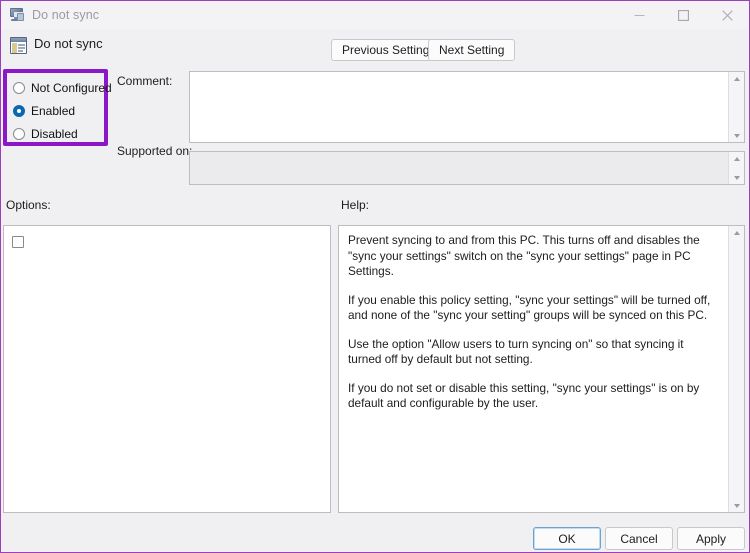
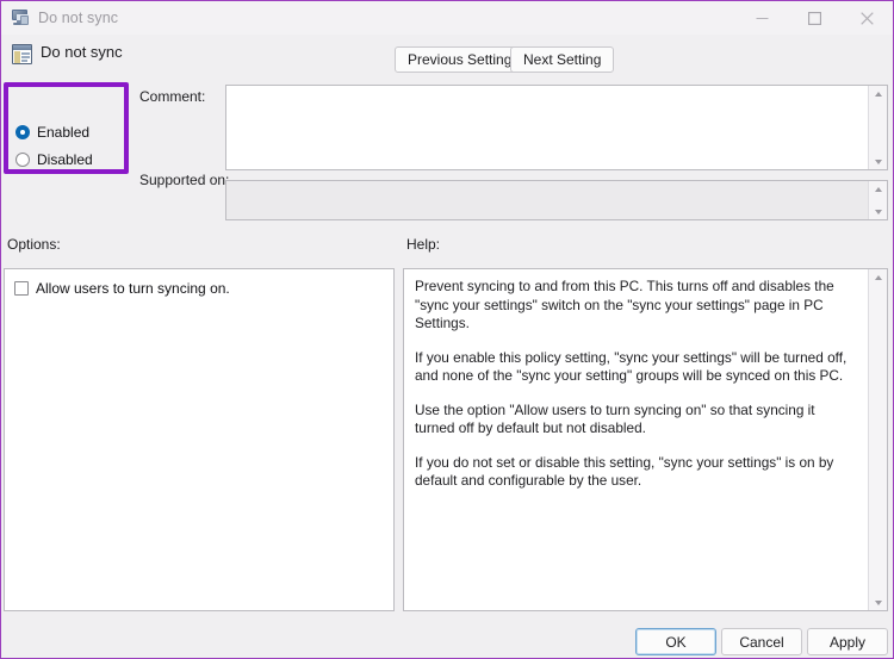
  Do not sync
  Do not sync
  Previous Setting
  Next Setting
- Not Configured
  Enabled
  Disabled
  Comment:
  Supported on
  Options:
  Help:
+ Allow users to turn syncing on.
  Prevent syncing to and from this PC. This turns off and disables the "sync your settings" switch on the "sync your settings" page in PC Settings.
  If you enable this policy setting, "sync your settings" will be turned off, and none of the "sync your setting" groups will be synced on this PC.
- Use the option "Allow users to turn syncing on" so that syncing it turned off by default but not setting.
+ Use the option "Allow users to turn syncing on" so that syncing it turned off by default but not disabled.
  If you do not set or disable this setting, "sync your settings" is on by default and configurable by the user.
  OK
  Cancel
  Apply
